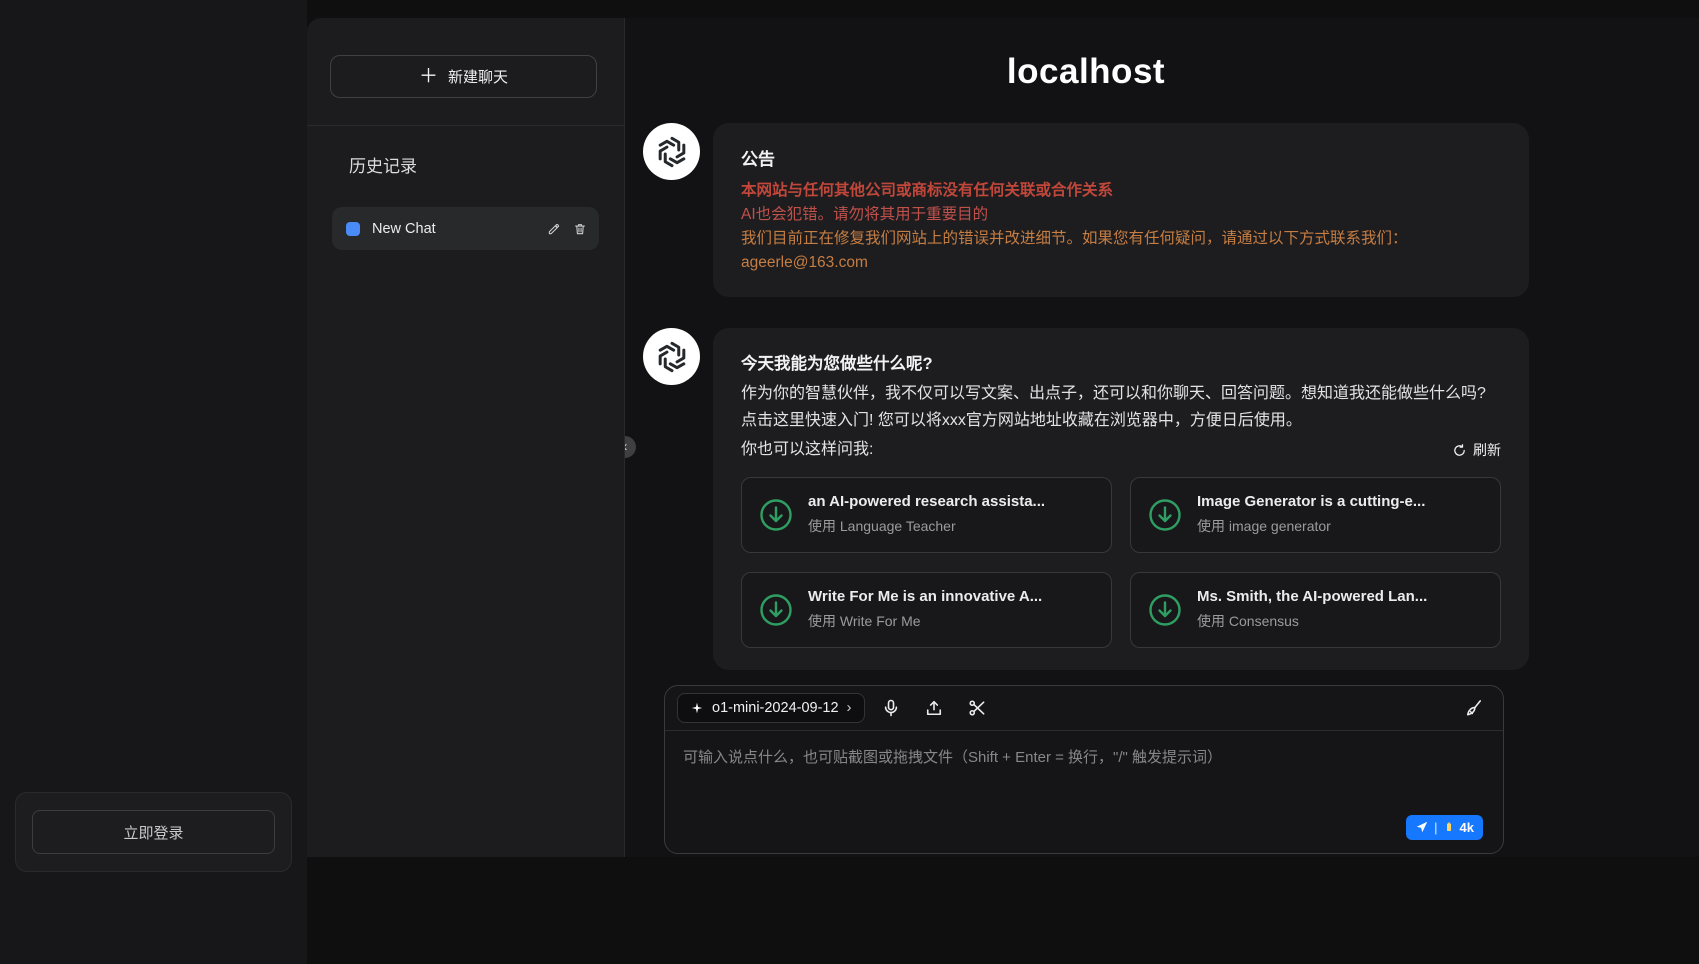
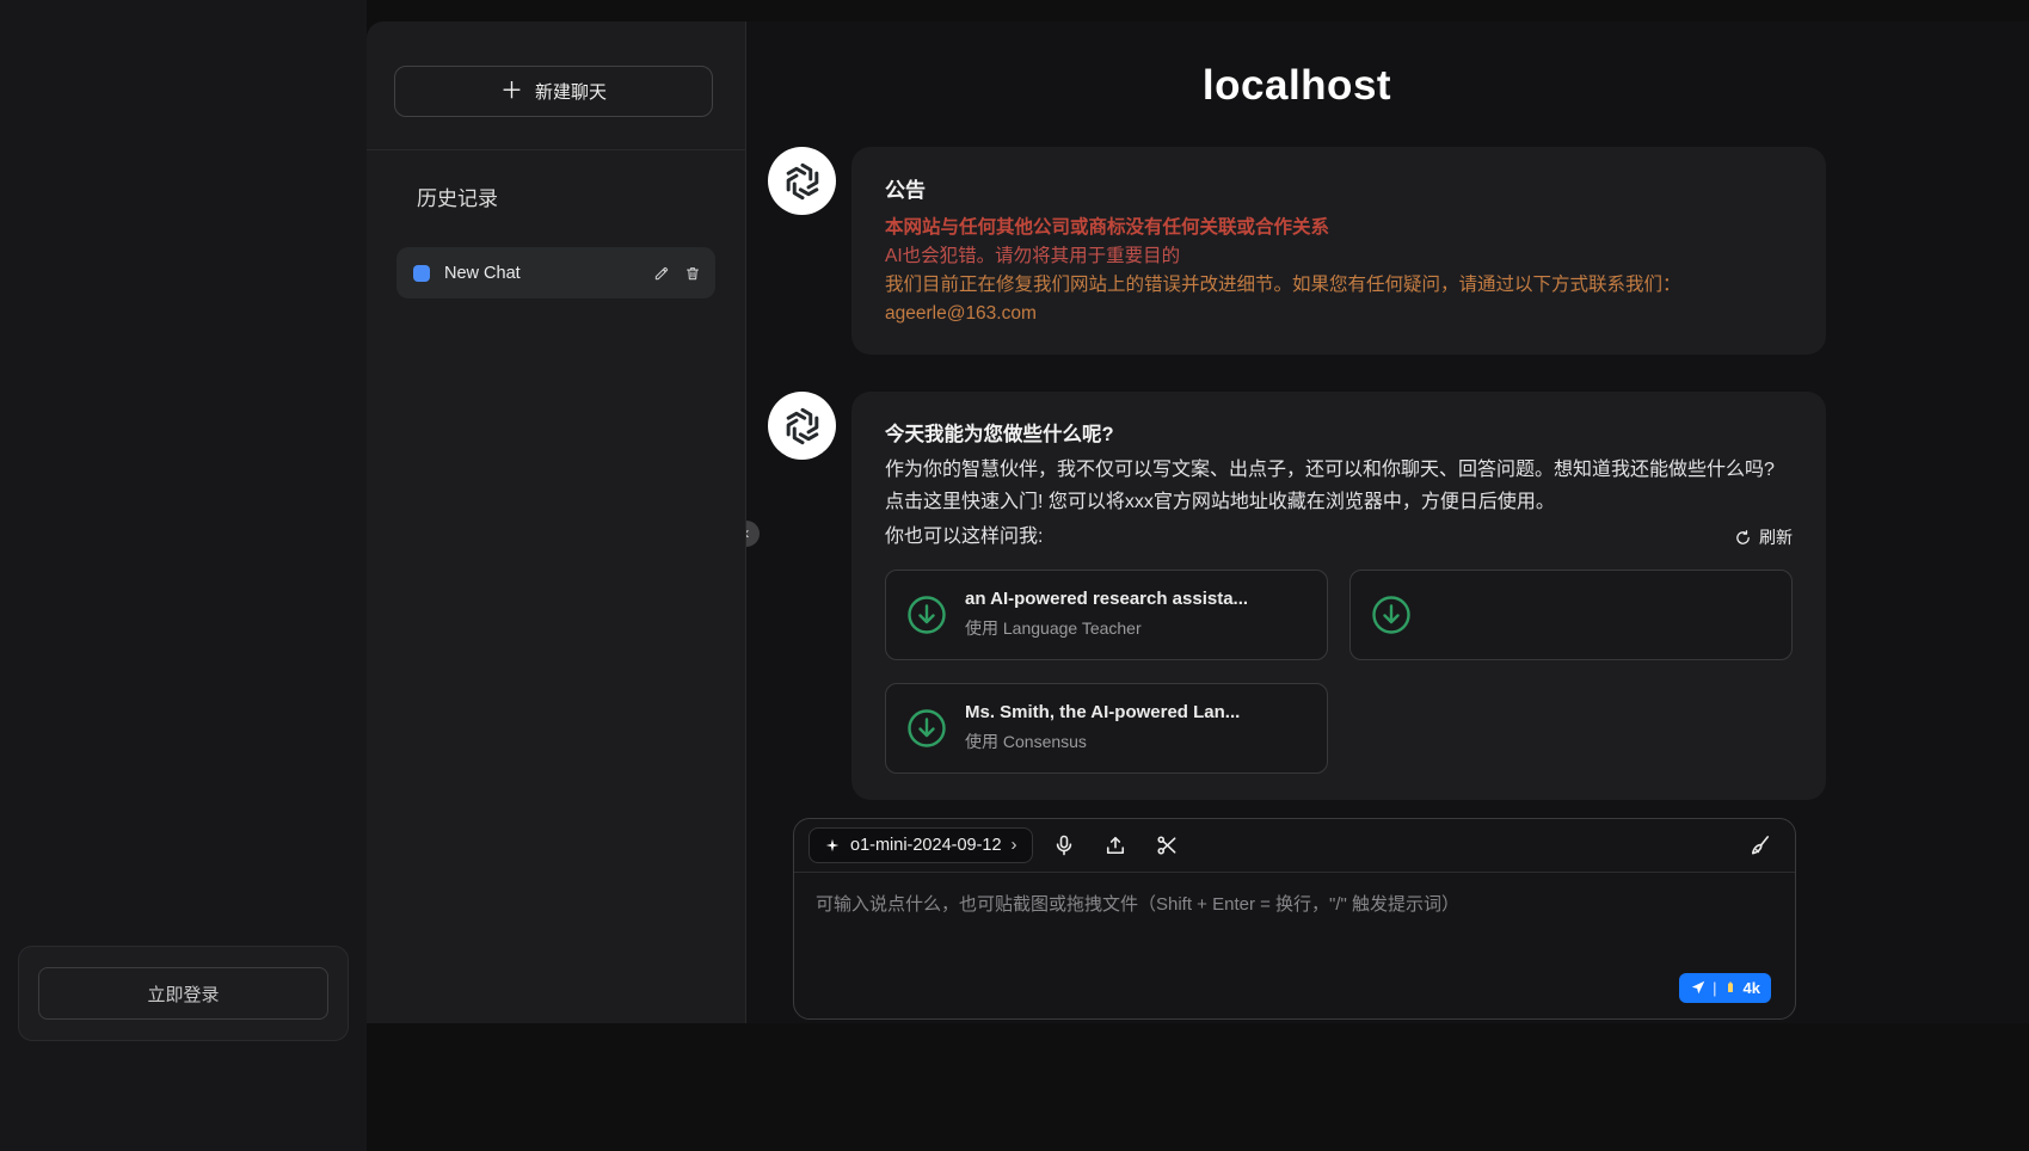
  立即登录
  ＋
  新建聊天
  历史记录
  New Chat
  ‹
  localhost
  公告
  本网站与任何其他公司或商标没有任何关联或合作关系
  AI也会犯错。请勿将其用于重要目的
  我们目前正在修复我们网站上的错误并改进细节。如果您有任何疑问，请通过以下方式联系我们：
  ageerle@163.com
  今天我能为您做些什么呢?
  作为你的智慧伙伴，我不仅可以写文案、出点子，还可以和你聊天、回答问题。想知道我还能做些什么吗? 点击这里快速入门! 您可以将xxx官方网站地址收藏在浏览器中，方便日后使用。
  你也可以这样问我:
  刷新
  an AI-powered research assista...
  使用 Language Teacher
- Image Generator is a cutting-e...
- 使用 image generator
- Write For Me is an innovative A...
- 使用 Write For Me
  Ms. Smith, the AI-powered Lan...
  使用 Consensus
  o1-mini-2024-09-12
  ›
  可输入说点什么，也可贴截图或拖拽文件（Shift + Enter = 换行，"/" 触发提示词）
  |
  4k
